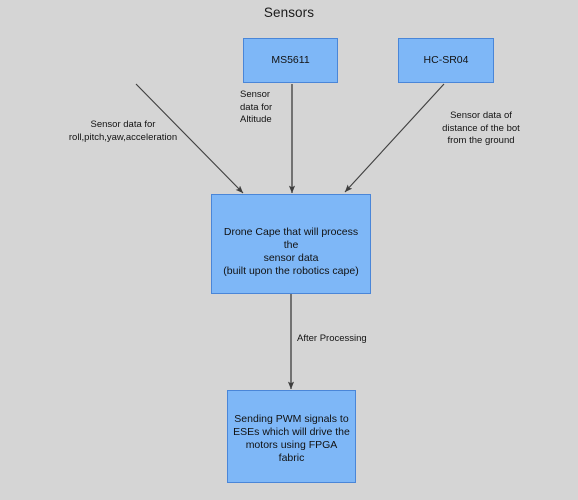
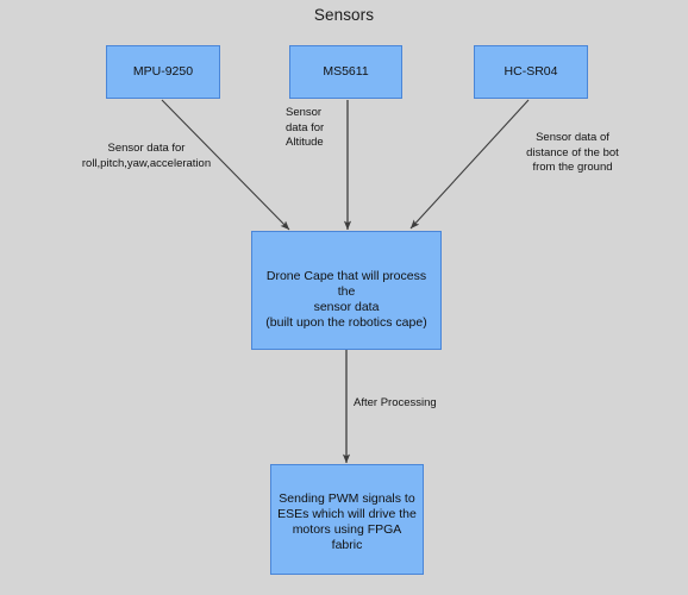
  Sensors
+ MPU-9250
  MS5611
  HC-SR04
  Drone Cape that will process the
  sensor data
  (built upon the robotics cape)
  Sending PWM signals to
  ESEs which will drive the
  motors using FPGA fabric
  Sensor data for
  roll,pitch,yaw,acceleration
  Sensor
  data for
  Altitude
  Sensor data of
  distance of the bot
  from the ground
  After Processing
